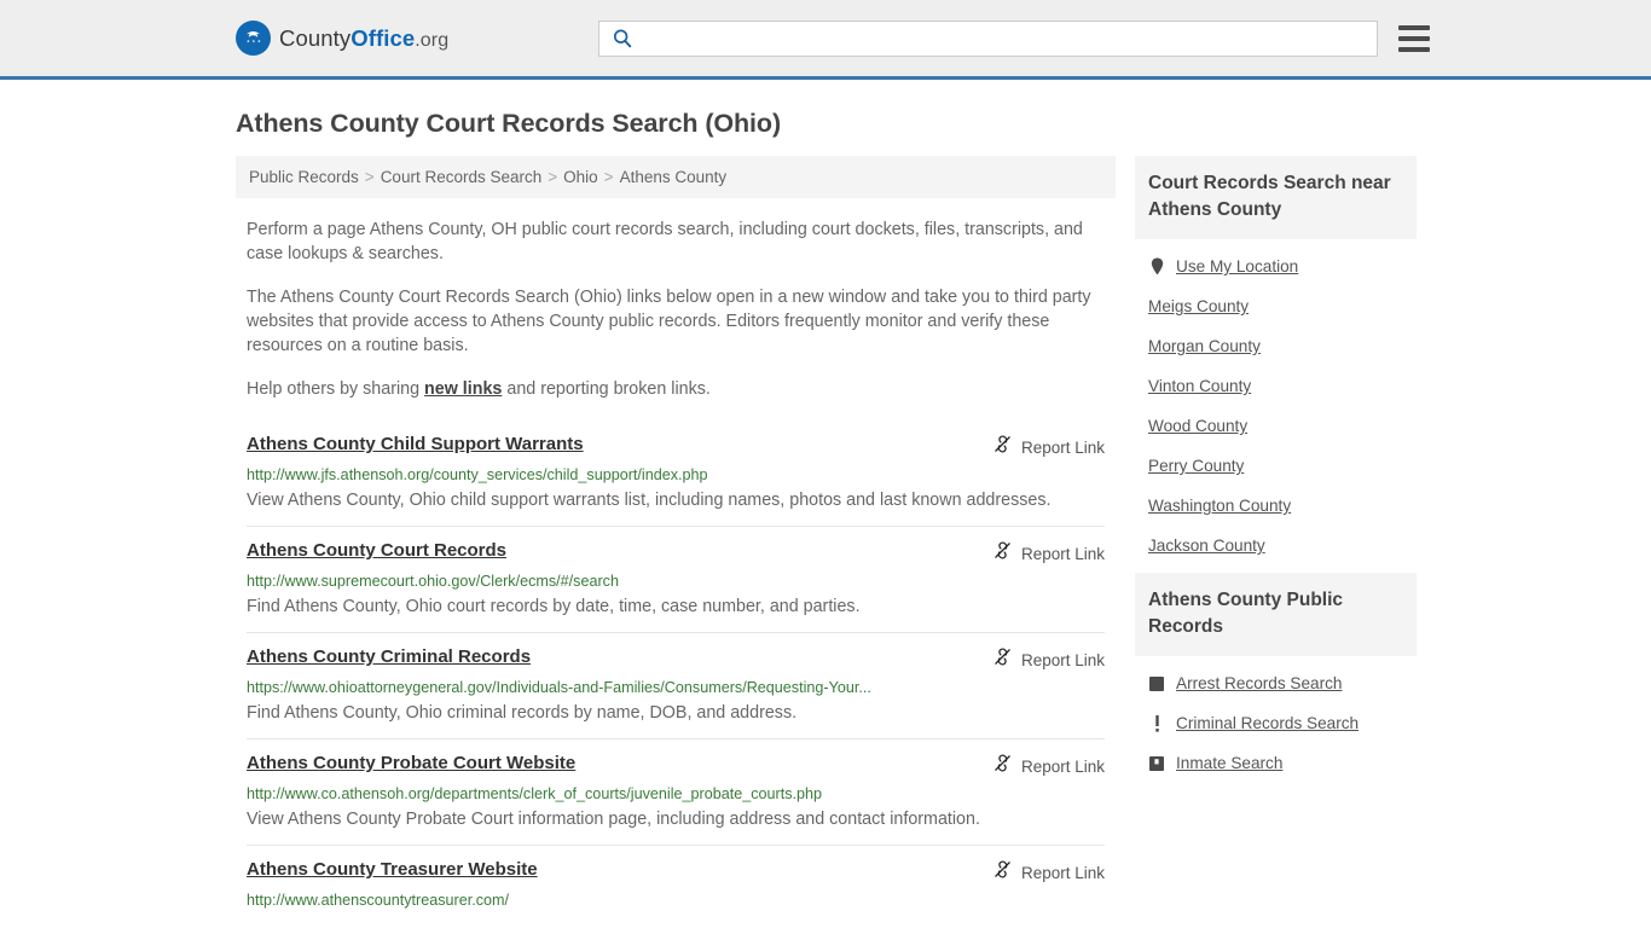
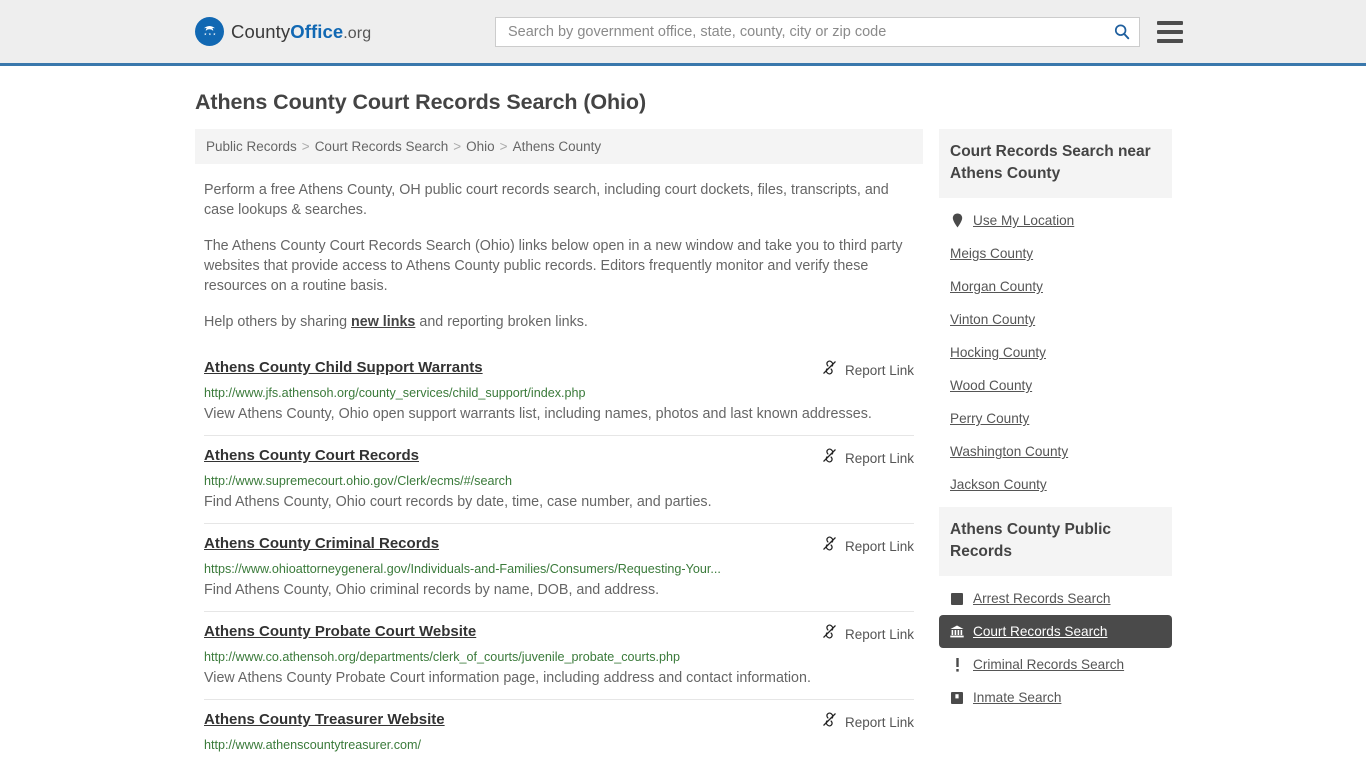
  CountyOffice.org
+ Search by government office, state, county, city or zip code
  Athens County Court Records Search (Ohio)
  Public Records > Court Records Search > Ohio > Athens County
- Perform a page Athens County, OH public court records search, including court dockets, files, transcripts, and case lookups & searches.
+ Perform a free Athens County, OH public court records search, including court dockets, files, transcripts, and case lookups & searches.
  The Athens County Court Records Search (Ohio) links below open in a new window and take you to third party websites that provide access to Athens County public records. Editors frequently monitor and verify these resources on a routine basis.
  Help others by sharing new links and reporting broken links.
  Athens County Child Support Warrants
  Report Link
  http://www.jfs.athensoh.org/county_services/child_support/index.php
- View Athens County, Ohio child support warrants list, including names, photos and last known addresses.
+ View Athens County, Ohio open support warrants list, including names, photos and last known addresses.
  Athens County Court Records
  Report Link
  http://www.supremecourt.ohio.gov/Clerk/ecms/#/search
  Find Athens County, Ohio court records by date, time, case number, and parties.
  Athens County Criminal Records
  Report Link
  https://www.ohioattorneygeneral.gov/Individuals-and-Families/Consumers/Requesting-Your...
  Find Athens County, Ohio criminal records by name, DOB, and address.
  Athens County Probate Court Website
  Report Link
  http://www.co.athensoh.org/departments/clerk_of_courts/juvenile_probate_courts.php
  View Athens County Probate Court information page, including address and contact information.
  Athens County Treasurer Website
  Report Link
  http://www.athenscountytreasurer.com/
  Court Records Search near Athens County
  Use My Location
  Meigs County
  Morgan County
  Vinton County
+ Hocking County
  Wood County
  Perry County
  Washington County
  Jackson County
  Athens County Public Records
  Arrest Records Search
+ Court Records Search
  Criminal Records Search
  Inmate Search
